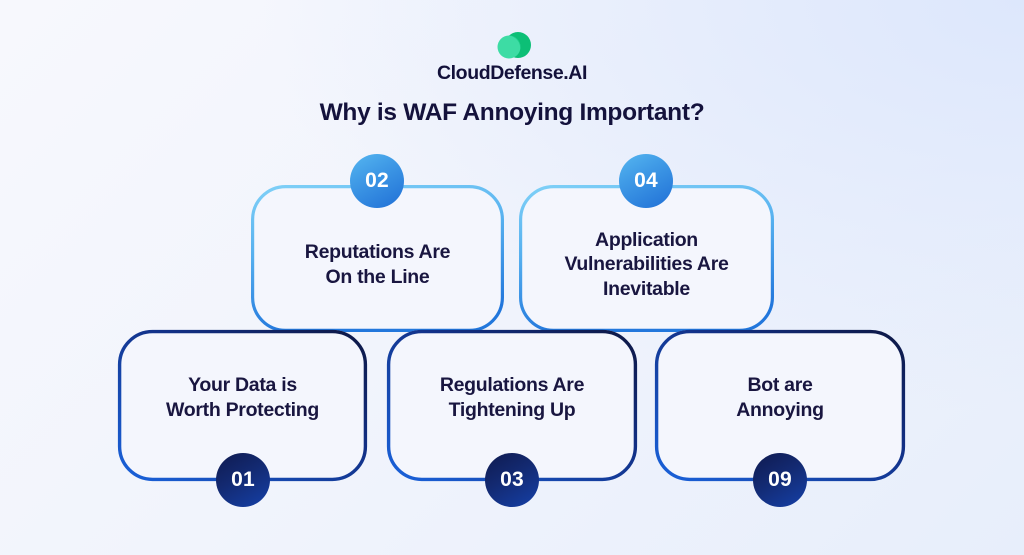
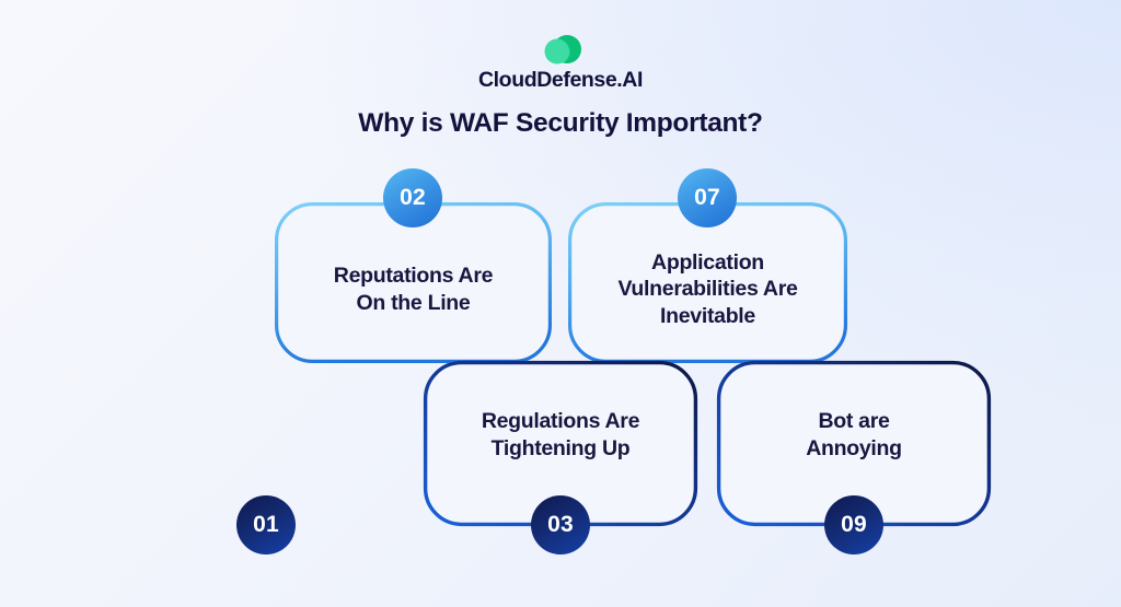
  CloudDefense.AI
- Why is WAF Annoying Important?
+ Why is WAF Security Important?
  Reputations Are
  On the Line
  Application
  Vulnerabilities Are
  Inevitable
- Your Data is
- Worth Protecting
  Regulations Are
  Tightening Up
  Bot are
  Annoying
  02
- 04
+ 07
  01
  03
  09
